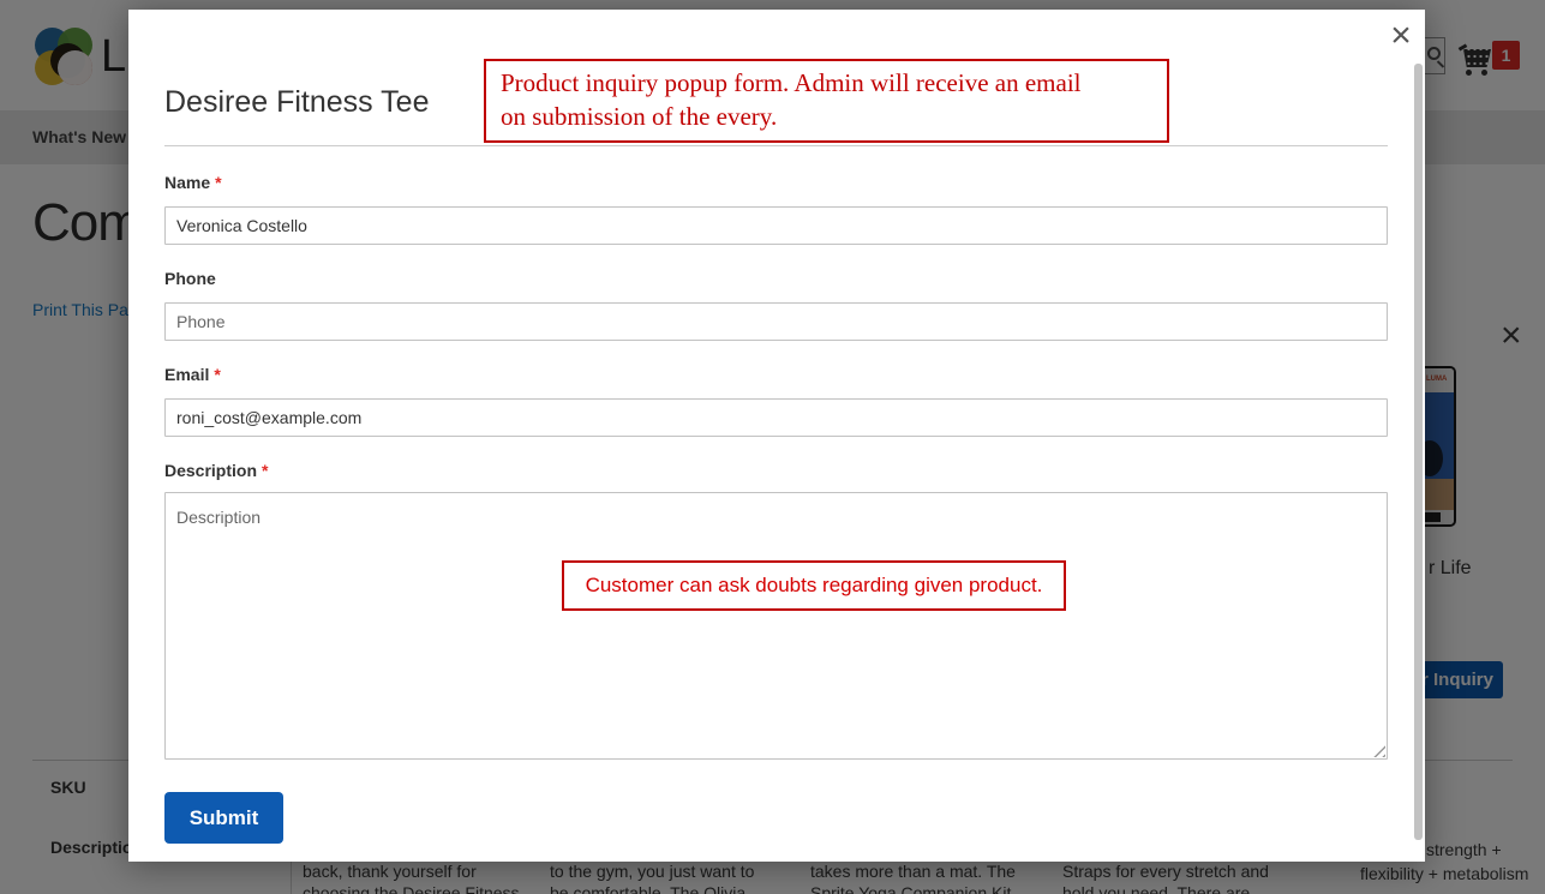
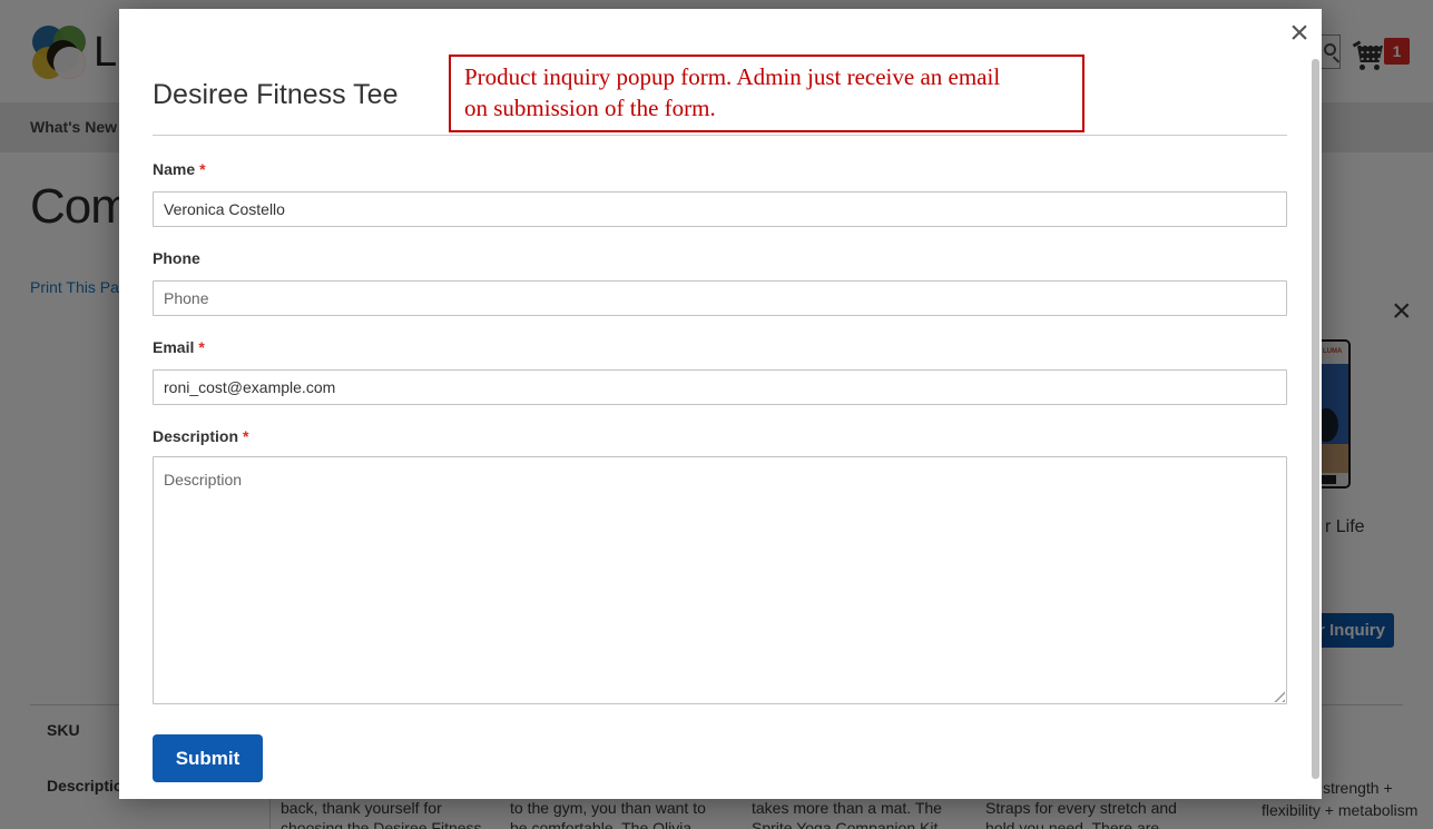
  1
  What's New
  Print This Pa
  SKU
  Descripti
  back, thank yourself for
  choosing the Desiree Fitness
- to the gym, you just want to
+ to the gym, you than want to
  be comfortable. The Olivia
  takes more than a mat. The
  Sprite Yoga Companion Kit
  Straps for every stretch and
  hold you need. There are
  strength +
  flexibility + metabolism
  ×
  r Life
  Inquiry
  ×
  Desiree Fitness Tee
- Product inquiry popup form. Admin will receive an email
+ Product inquiry popup form. Admin just receive an email
- on submission of the every.
+ on submission of the form.
  Name *
  Veronica Costello
  Phone
  Phone
  Email *
  roni_cost@example.com
  Description *
  Description
- Customer can ask doubts regarding given product.
  Submit
